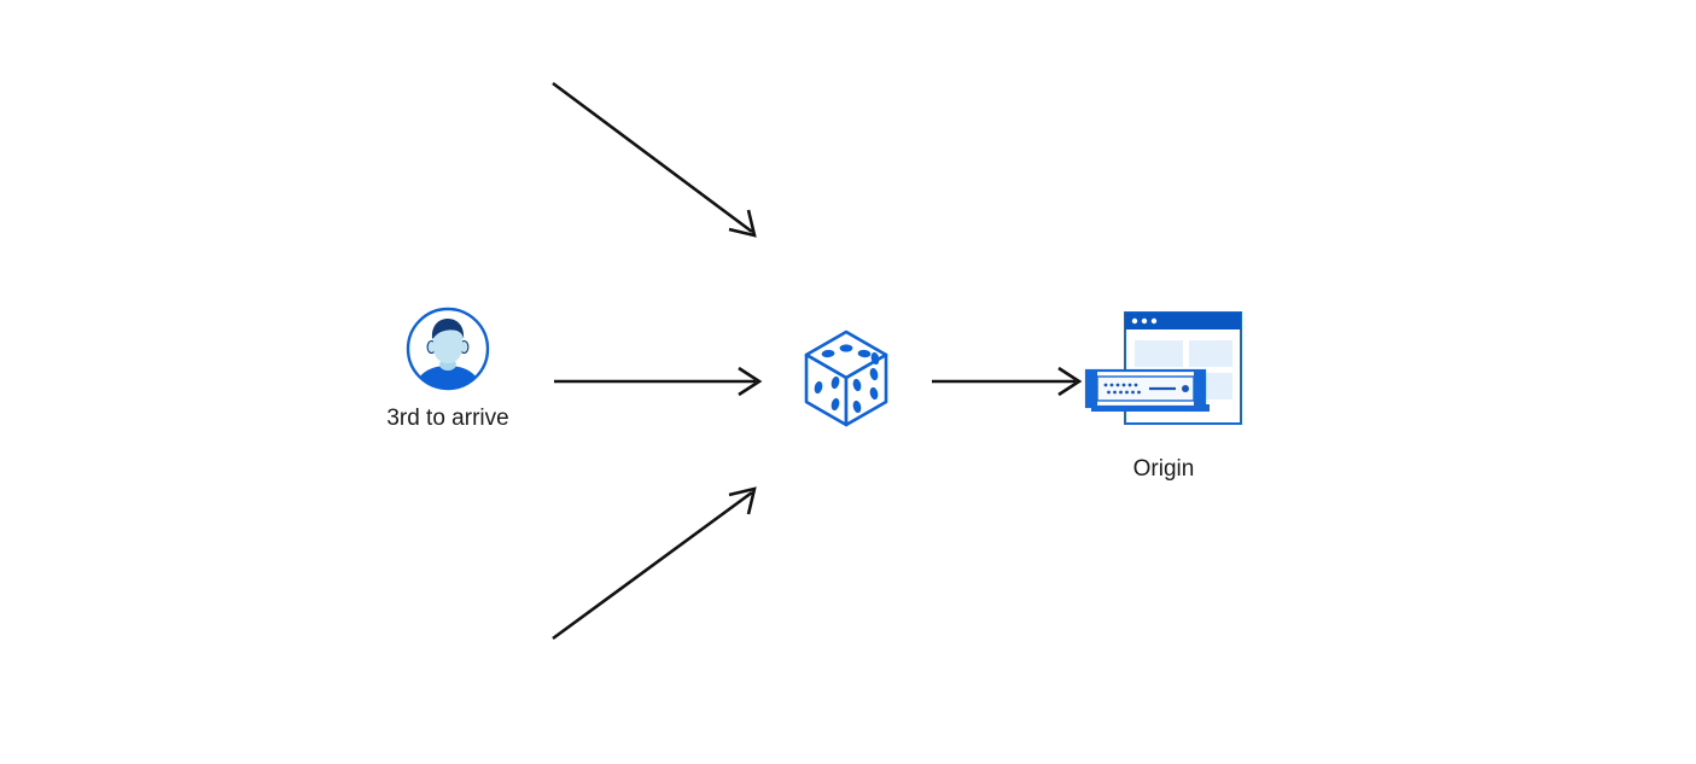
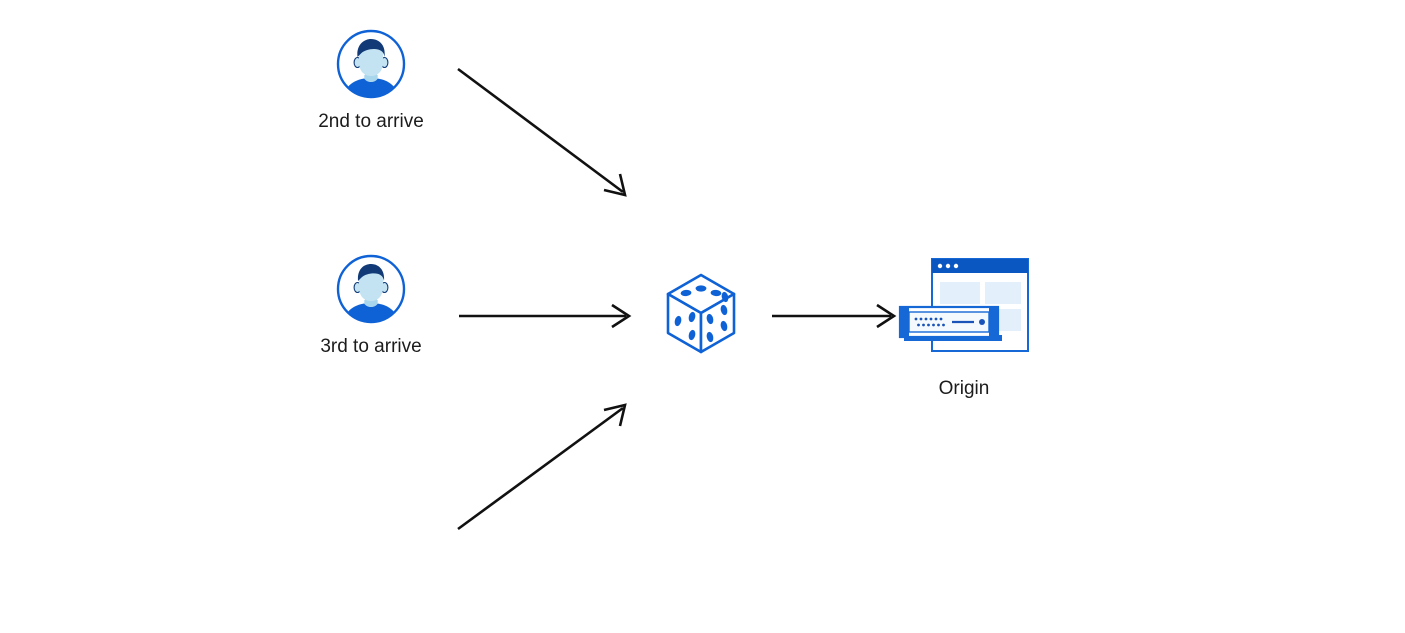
+ 2nd to arrive
  3rd to arrive
  Origin
